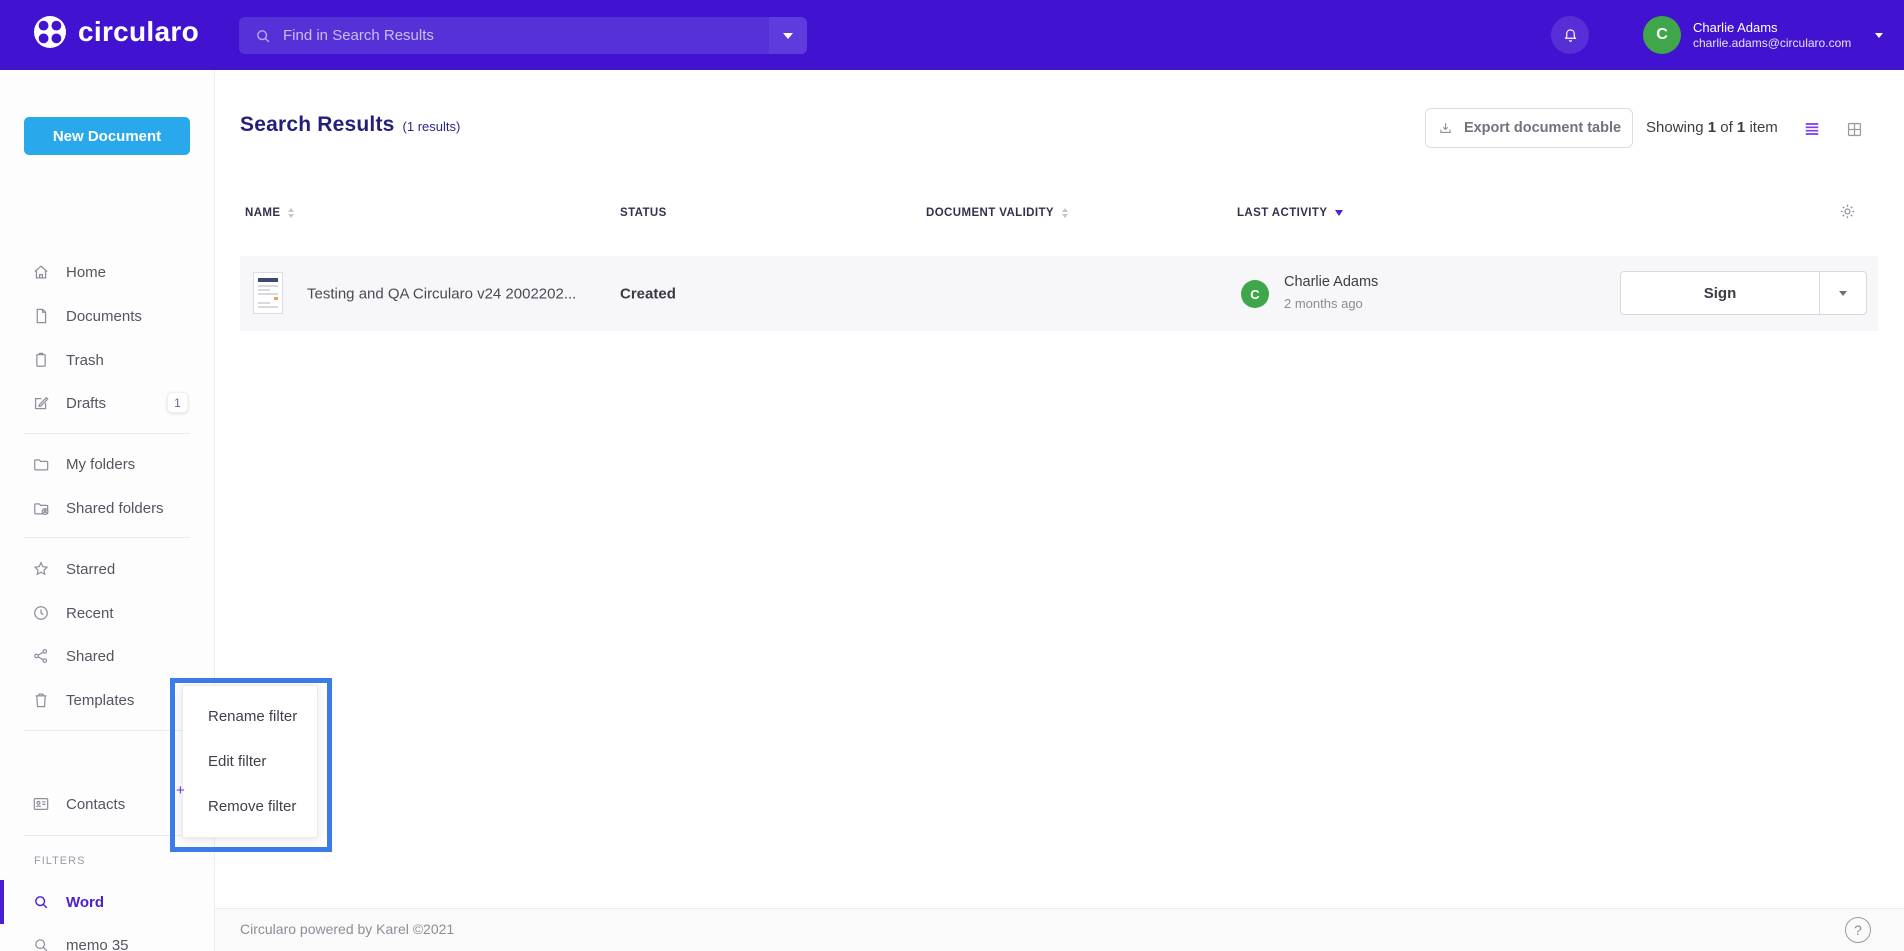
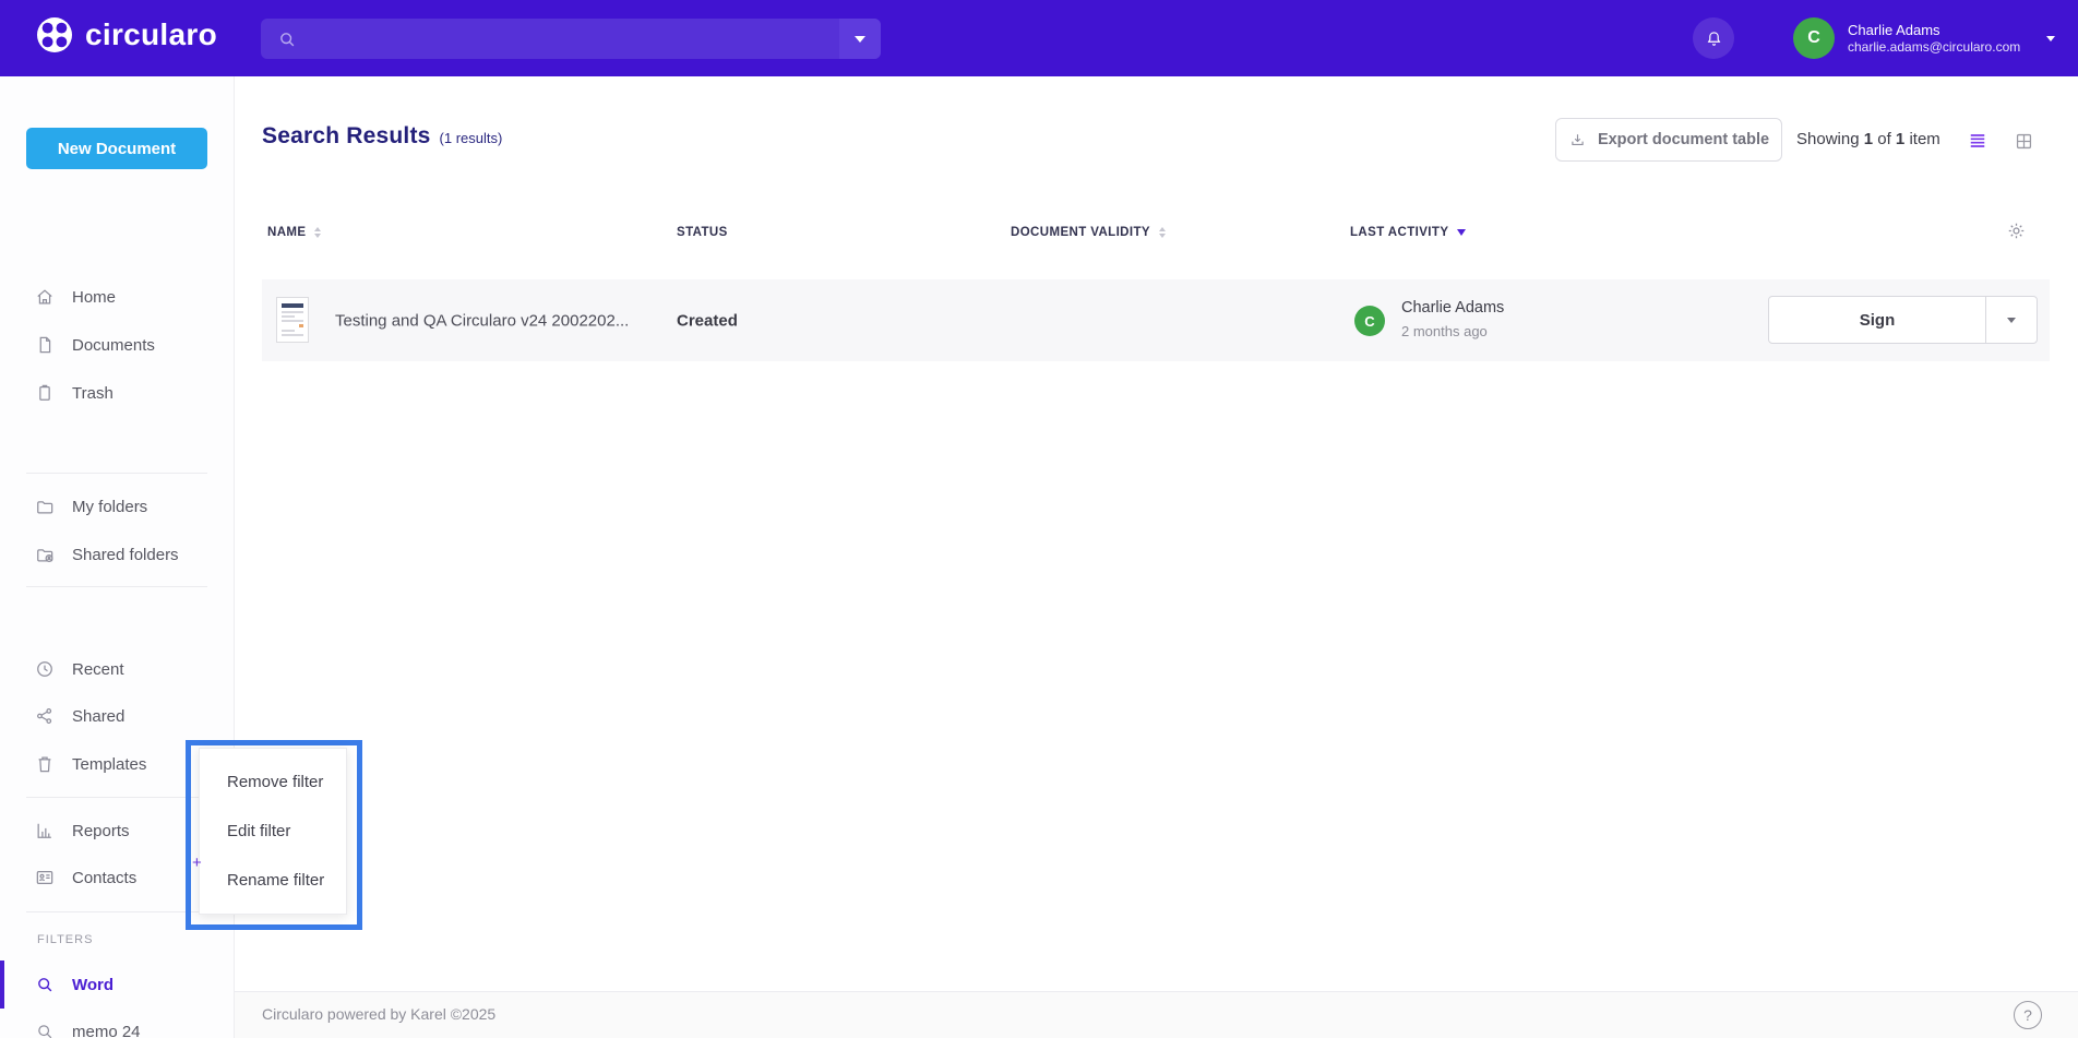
  circularo
- Find in Search Results
  C
  Charlie Adams
  charlie.adams@circularo.com
  New Document
  Home
  Documents
  Trash
- Drafts
- 1
  My folders
  Shared folders
- Starred
  Recent
  Shared
  Templates
+ Reports
  Contacts
  FILTERS
  Word
- memo 35
+ memo 24
  Search Results
  (1 results)
  Export document table
  Showing 1 of 1 item
  NAME
  STATUS
  DOCUMENT VALIDITY
  LAST ACTIVITY
  Testing and QA Circularo v24 2002202...
  Created
  C
  Charlie Adams
  2 months ago
  Sign
- Circularo powered by Karel ©2021
+ Circularo powered by Karel ©2025
  ?
  +
- Rename filter
+ Remove filter
  Edit filter
- Remove filter
+ Rename filter
